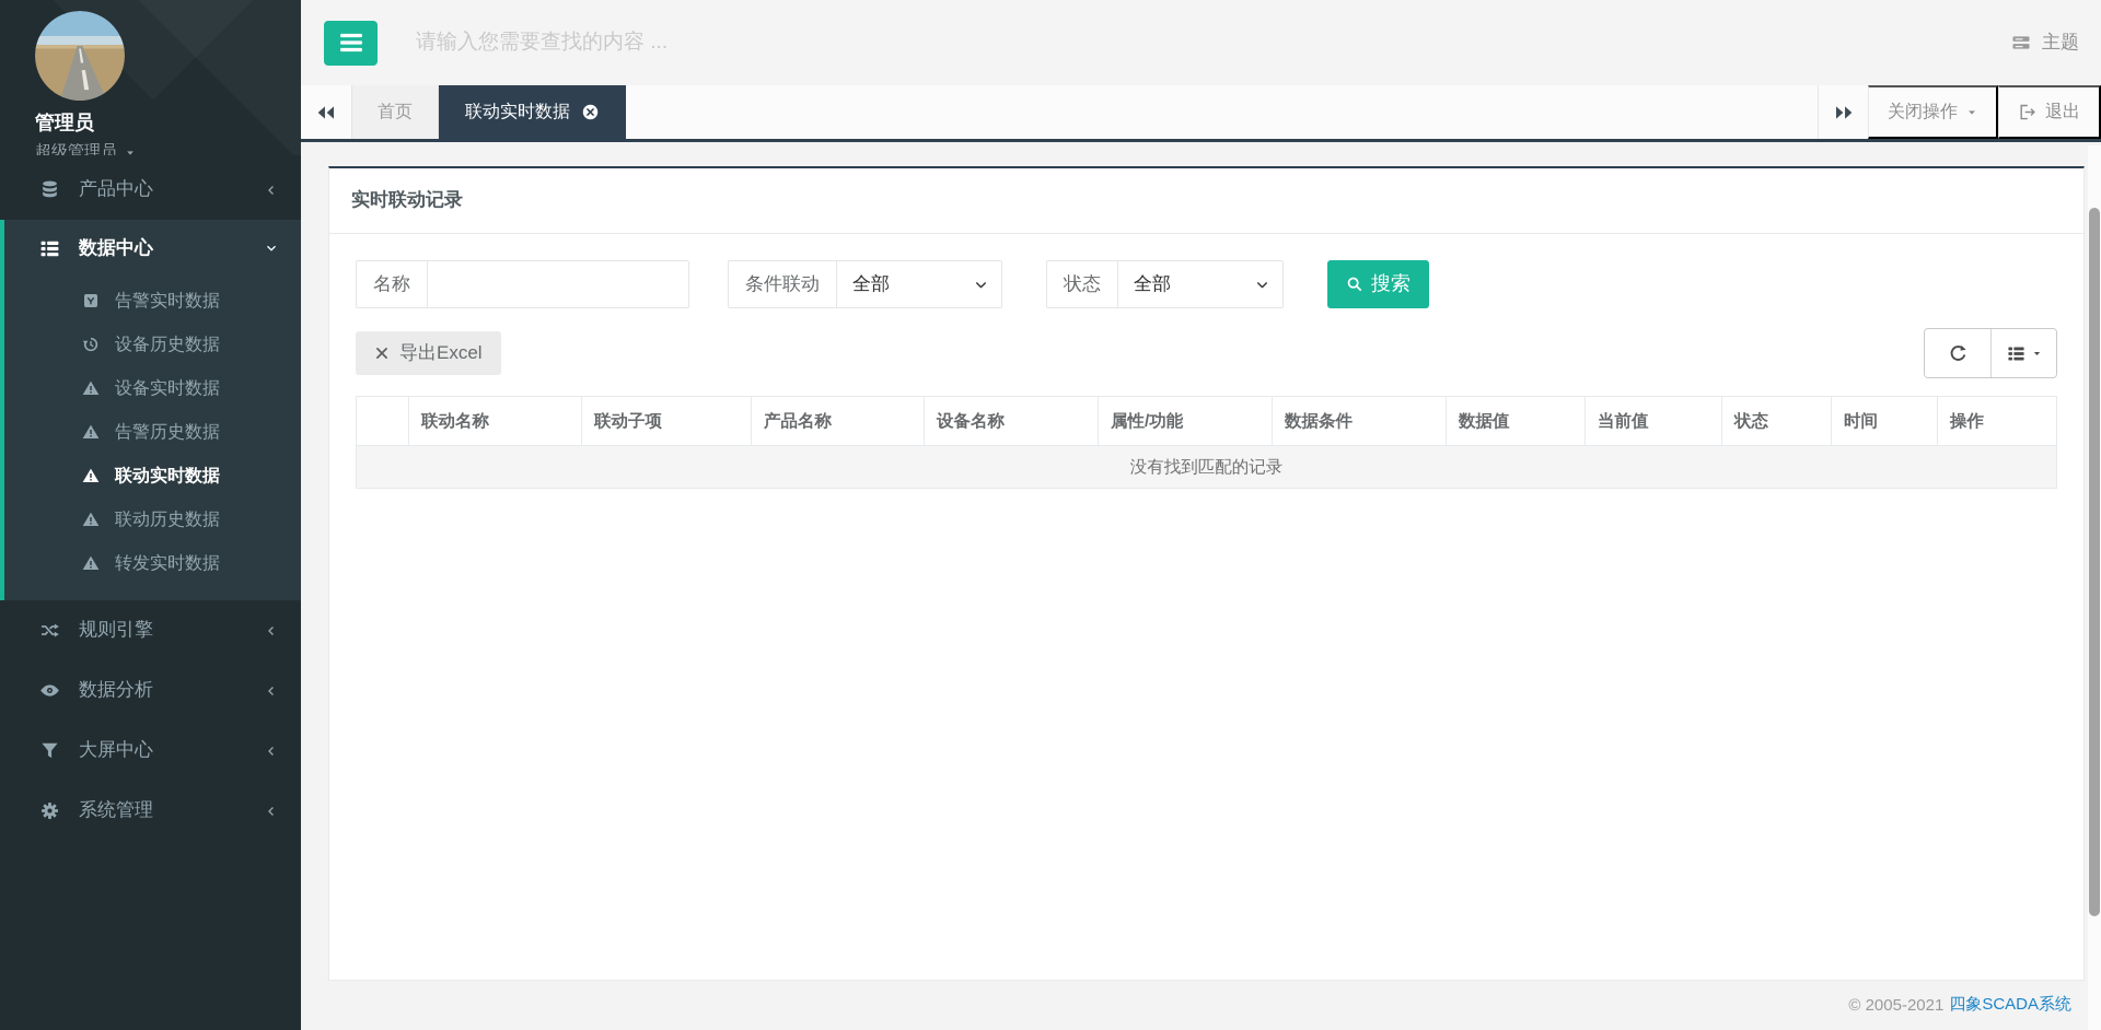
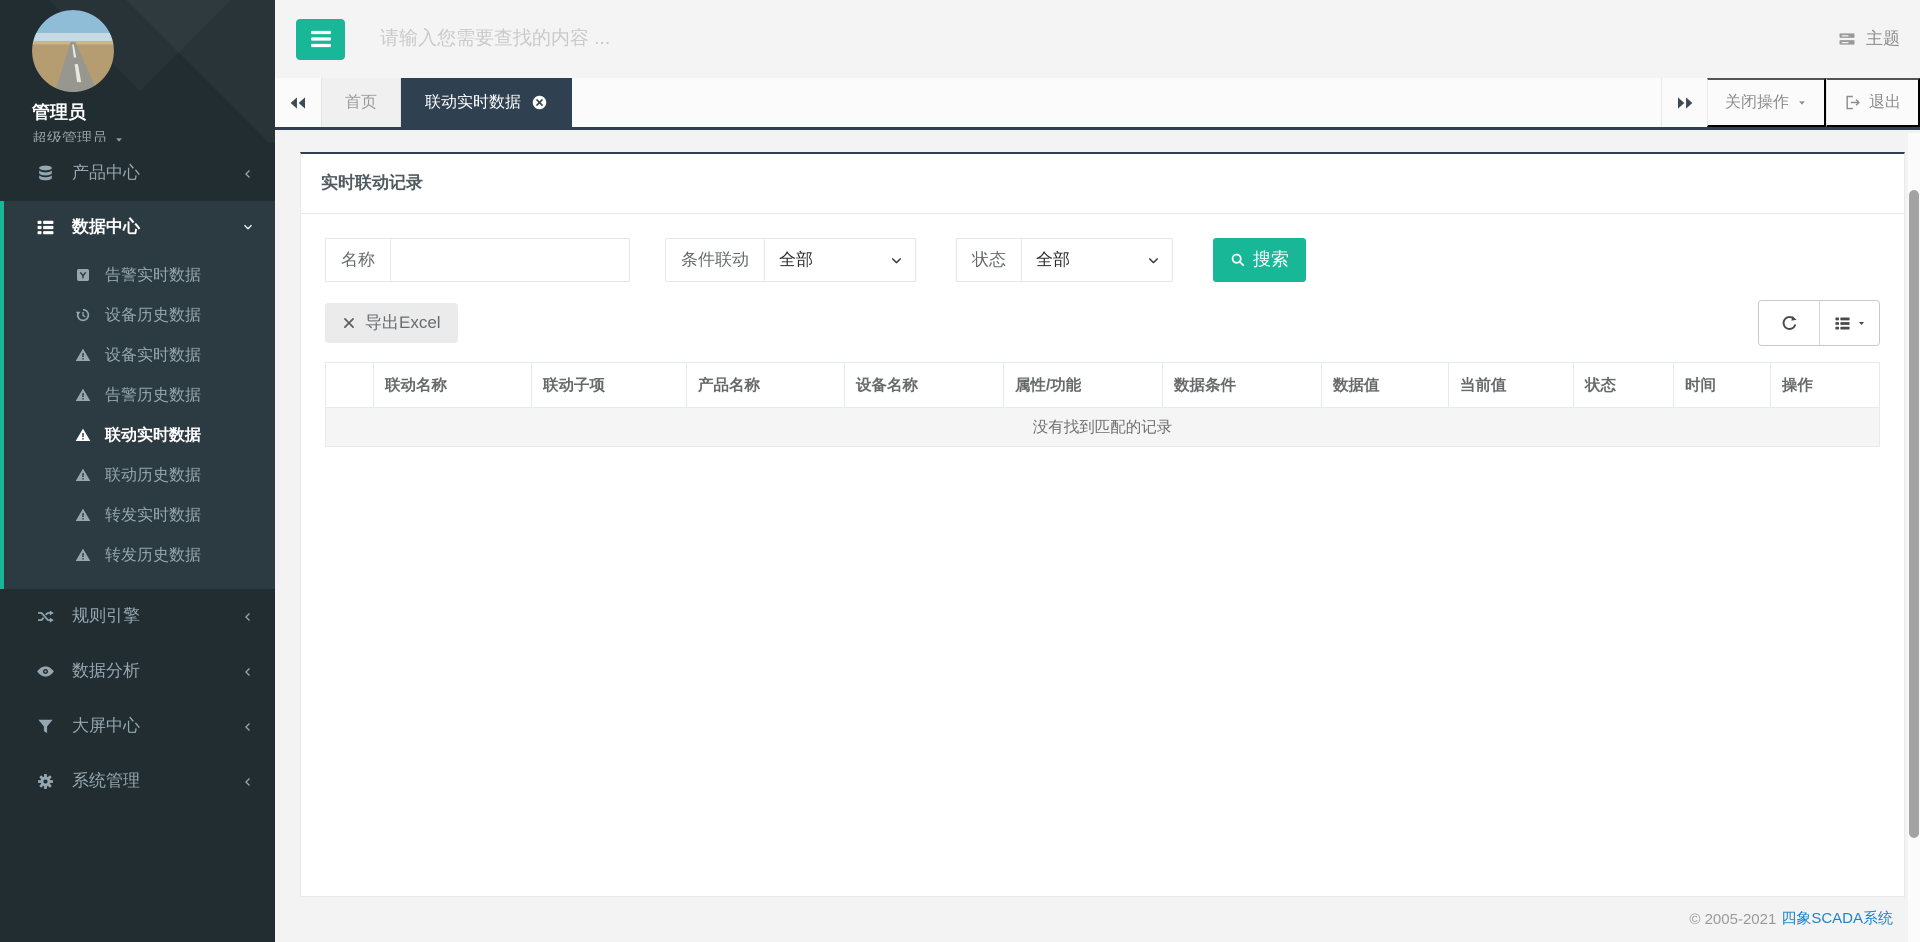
  管理员
  超级管理员
  产品中心
  数据中心
  告警实时数据
  设备历史数据
  设备实时数据
  告警历史数据
  联动实时数据
  联动历史数据
  转发实时数据
+ 转发历史数据
  规则引擎
  数据分析
  大屏中心
  系统管理
  请输入您需要查找的内容 ...
  主题
  首页
  联动实时数据
  关闭操作
  退出
  实时联动记录
  名称
  条件联动
  全部
  状态
  全部
  搜索
  导出Excel
  	联动名称	联动子项	产品名称	设备名称	属性/功能	数据条件	数据值	当前值	状态	时间	操作
  没有找到匹配的记录
  © 2005-2021
  四象SCADA系统
